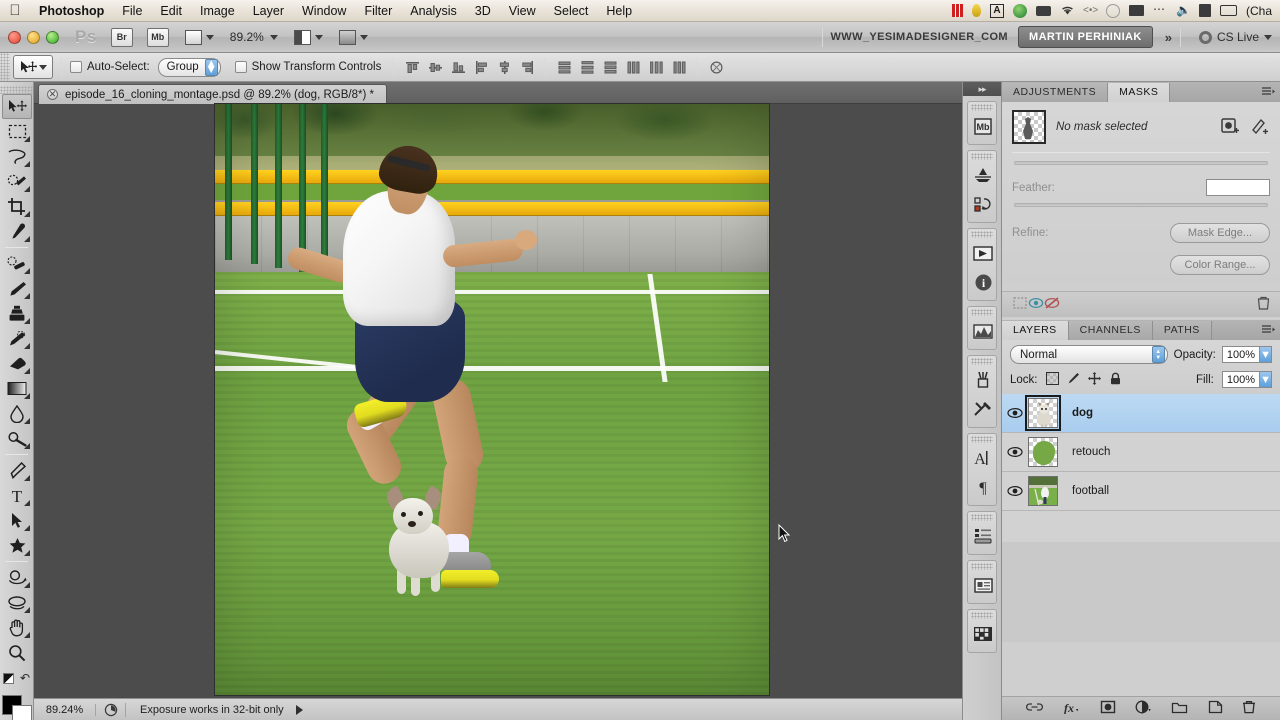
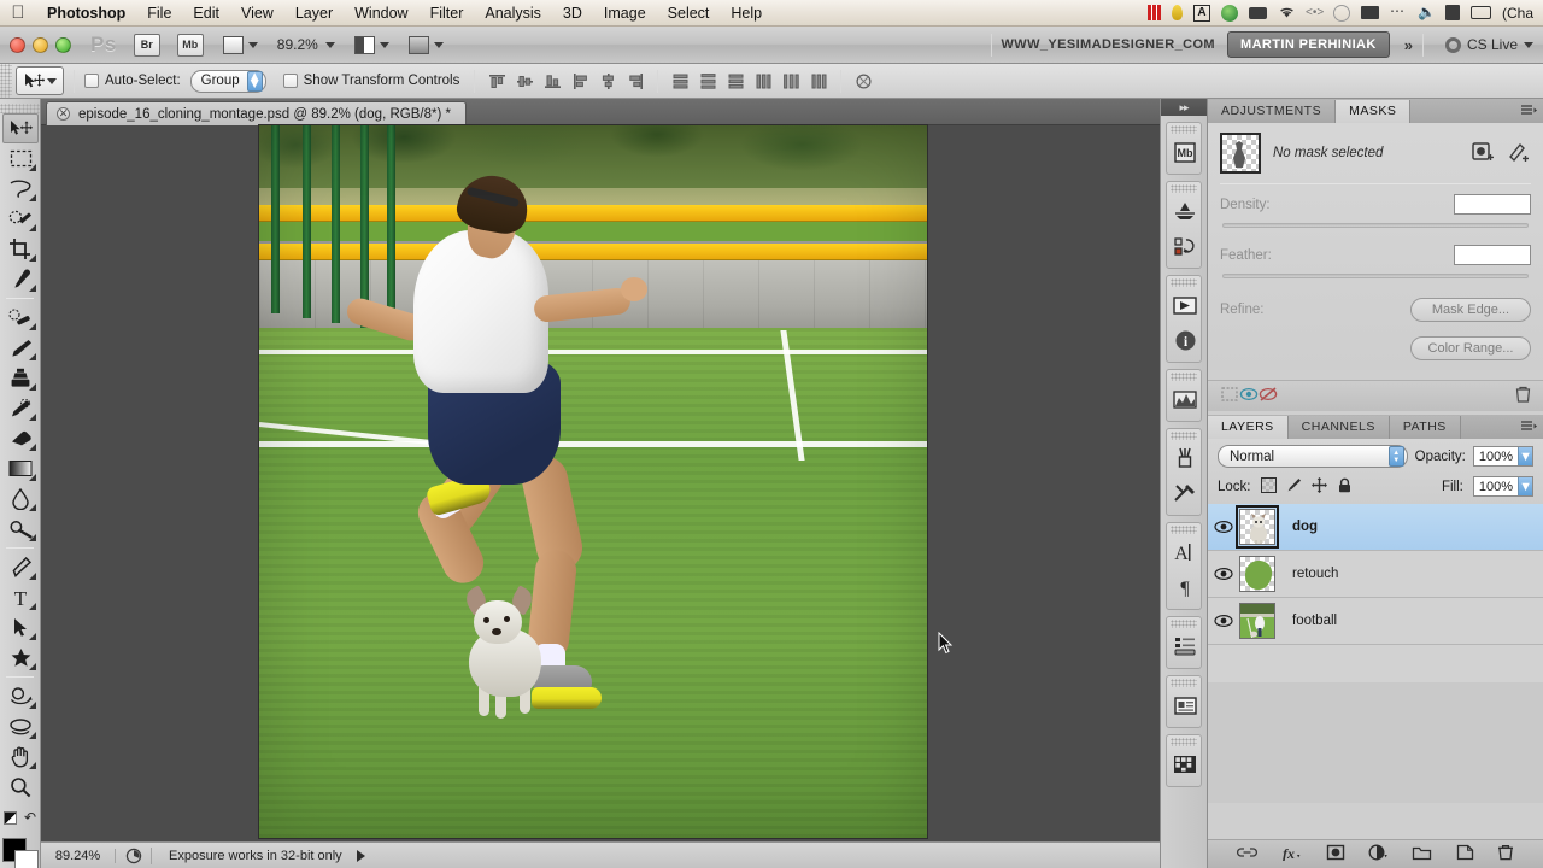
  
  Photoshop
  File
  Edit
- Image
+ View
  Layer
  Window
  Filter
  Analysis
  3D
- View
+ Image
  Select
  Help
  A
  <•>
  ⋯
  🔈
  (Cha
  Ps
  Br
  Mb
  89.2%
  WWW_YESIMADESIGNER_COM
  MARTIN PERHINIAK
  »
  CS Live
  Auto-Select:
  Group
  ▲
  ▼
  Show Transform Controls
  T
  ↶
  ✕
  episode_16_cloning_montage.psd @ 89.2% (dog, RGB/8*) *
  ▸▸
  Mb
  i
  A
  ¶
  ADJUSTMENTS
  MASKS
  No mask selected
+ Density:
  Feather:
  Refine:
  Mask Edge...
  Color Range...
  LAYERS
  CHANNELS
  PATHS
  Normal
  Opacity:
  100%
  ▼
  Lock:
  Fill:
  100%
  ▼
  dog
  retouch
  football
  fx
  89.24%
  Exposure works in 32-bit only
